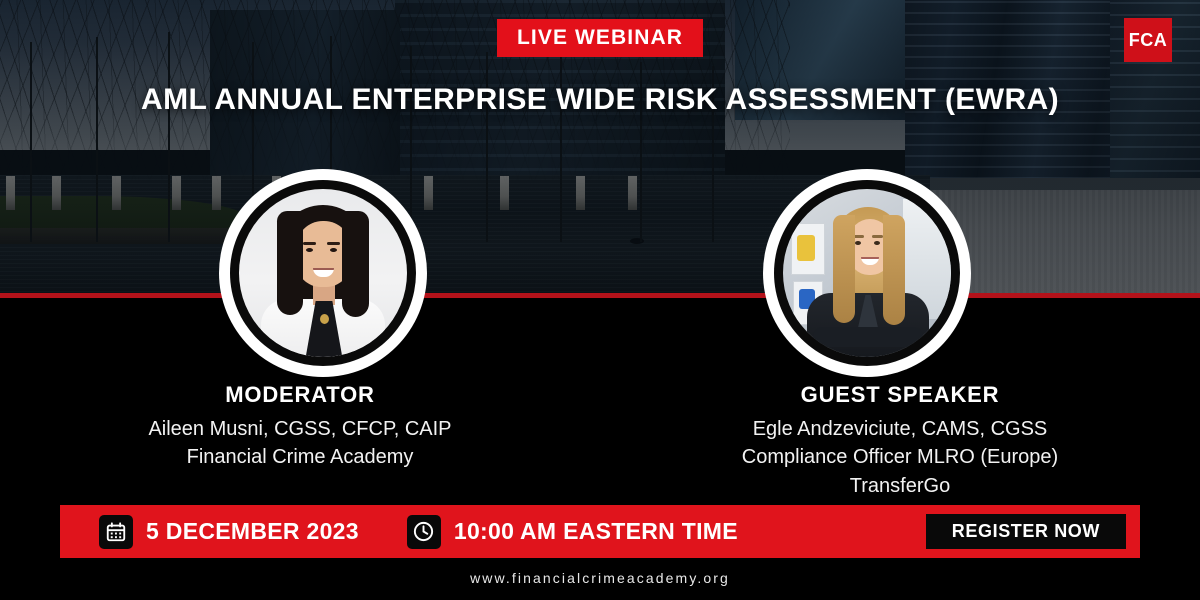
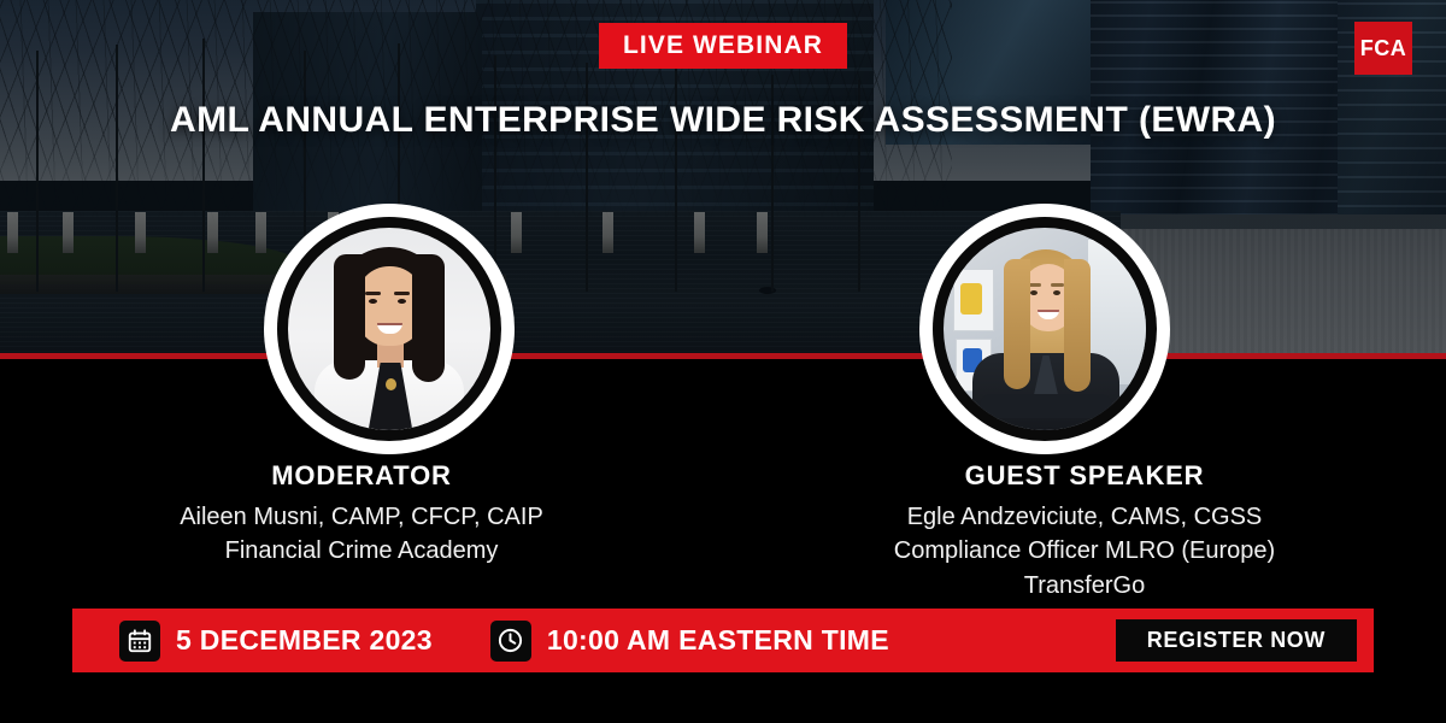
  LIVE WEBINAR
  FCA
  AML ANNUAL ENTERPRISE WIDE RISK ASSESSMENT (EWRA)
  MODERATOR
- Aileen Musni, CGSS, CFCP, CAIP
+ Aileen Musni, CAMP, CFCP, CAIP
  Financial Crime Academy
  GUEST SPEAKER
  Egle Andzeviciute, CAMS, CGSS
  Compliance Officer MLRO (Europe)
  TransferGo
  5 DECEMBER 2023
  10:00 AM EASTERN TIME
  REGISTER NOW
- www.financialcrimeacademy.org
